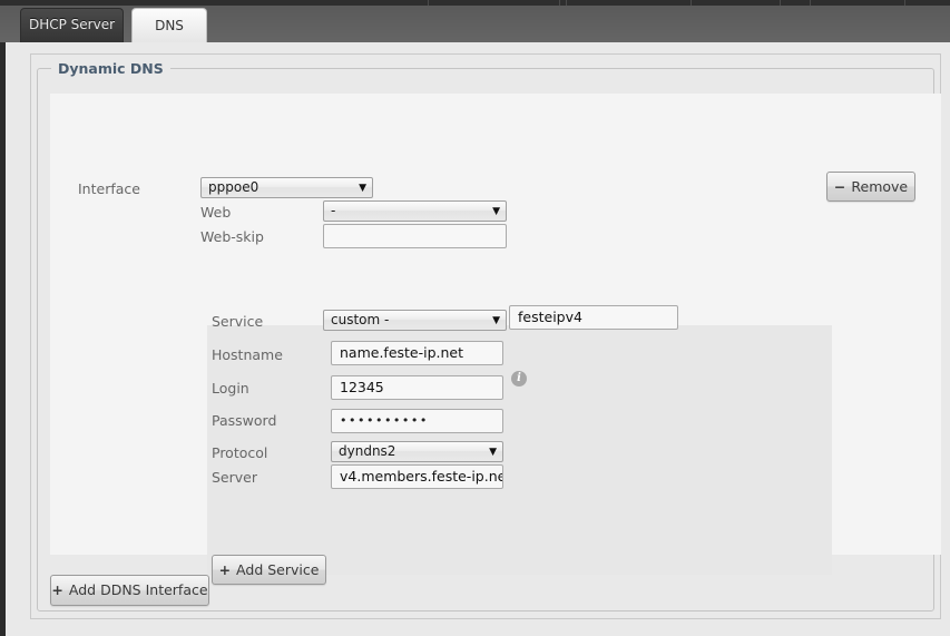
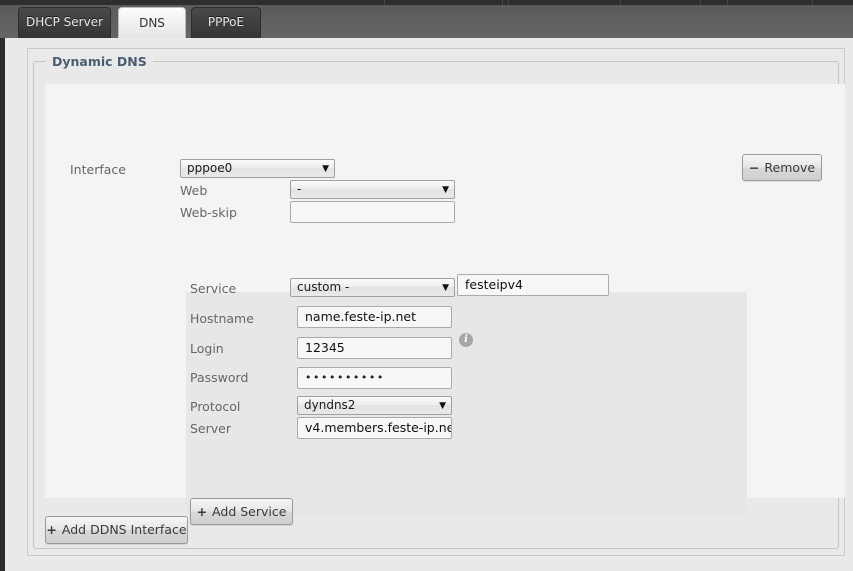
  DHCP Server
  DNS
+ PPPoE
  Dynamic DNS
  Interface
  pppoe0
  ▼
  Web
  -
  ▼
  Web-skip
  − Remove
  Service
  custom -
  ▼
  festeipv4
  Hostname
  name.feste-ip.net
  Login
  12345
  Password
  ••••••••••
  Protocol
  dyndns2
  ▼
  Server
  v4.members.feste-ip.ne
  + Add Service
  + Add DDNS Interface
